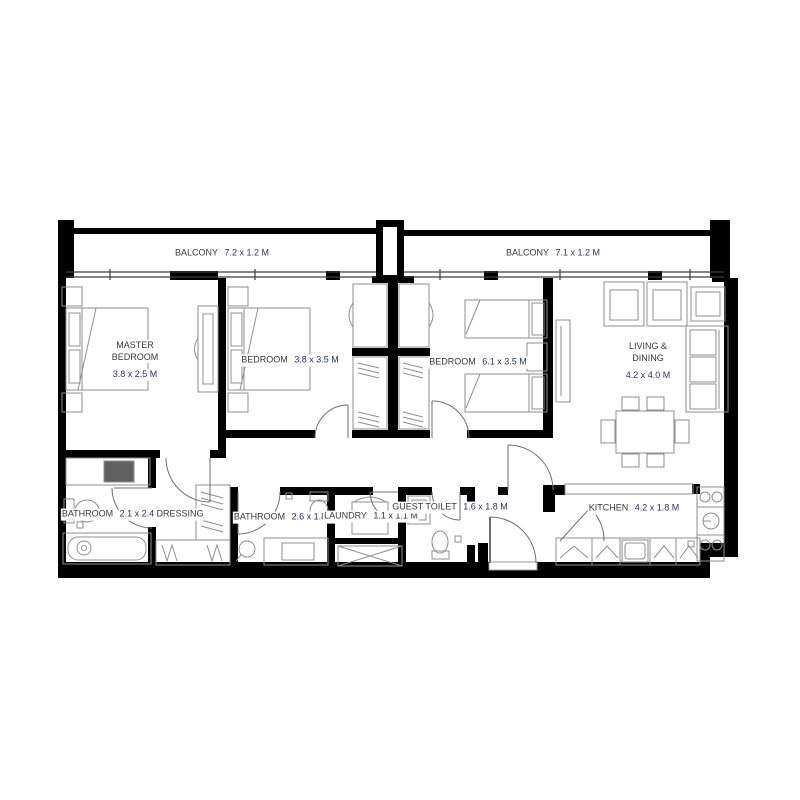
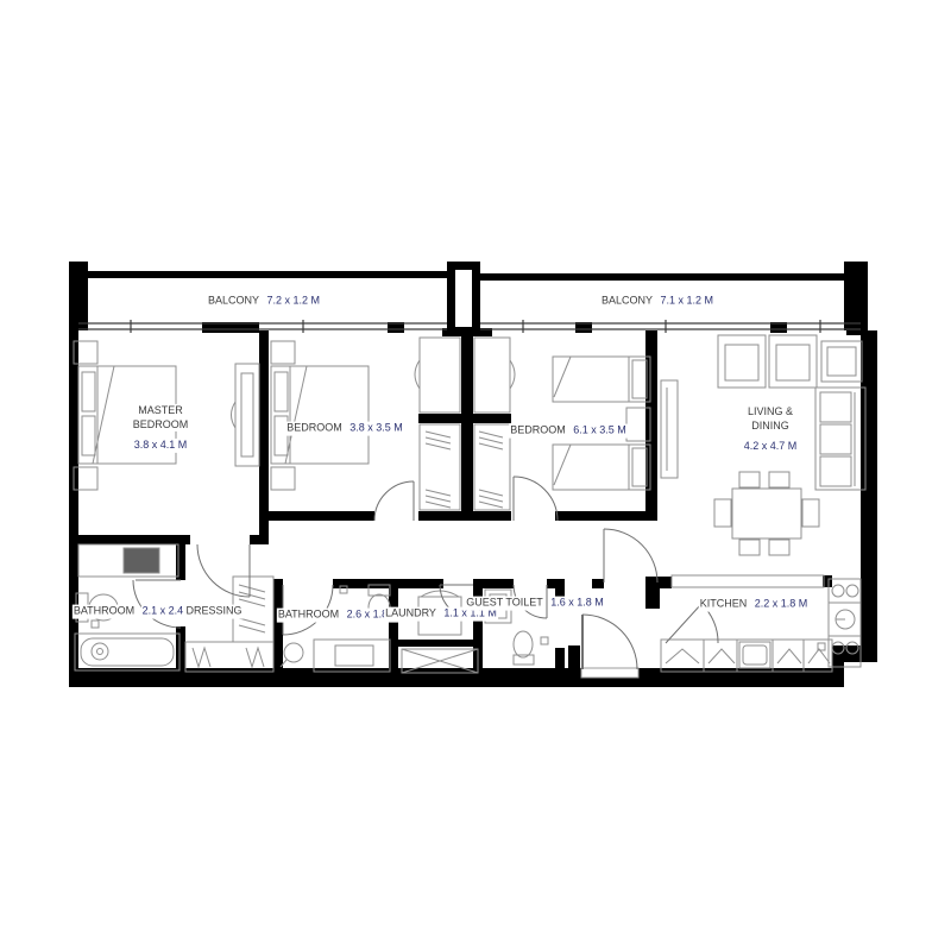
  BALCONY 7.2 x 1.2 M
  BALCONY 7.1 x 1.2 M
  MASTER BEDROOM
- 3.8 x 2.5 M
+ 3.8 x 4.1 M
  BEDROOM 3.8 x 3.5 M
  BEDROOM 6.1 x 3.5 M
  LIVING & DINING
- 4.2 x 4.0 M
+ 4.2 x 4.7 M
  BATHROOM 2.1 x 2.4
  DRESSING
  BATHROOM 2.6 x 1.
  LAUNDRY 1.1 x 1.1 M
  GUEST TOILET 1.6 x 1.8 M
- KITCHEN 4.2 x 1.8 M
+ KITCHEN 2.2 x 1.8 M
